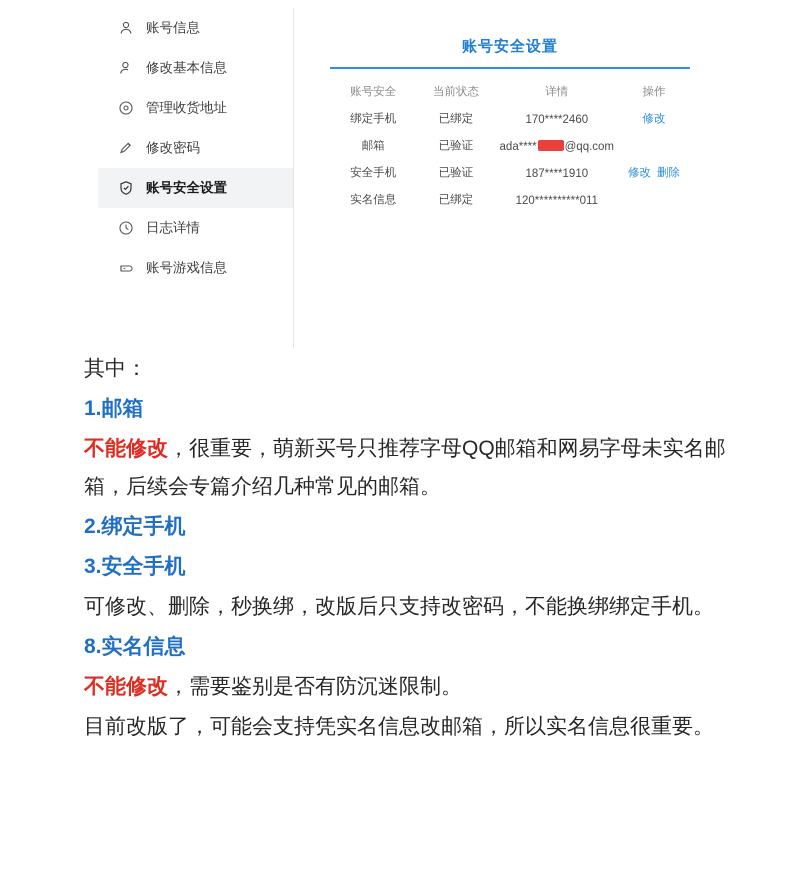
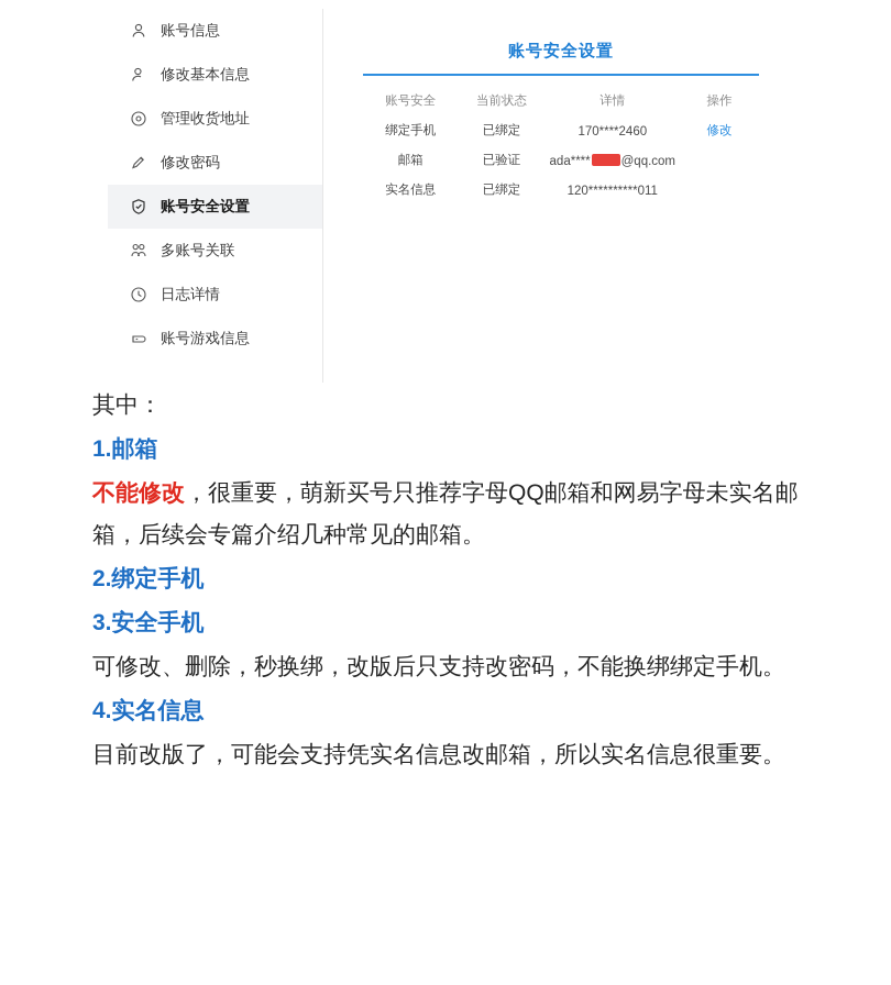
  账号信息
  修改基本信息
  管理收货地址
  修改密码
  账号安全设置
+ 多账号关联
  日志详情
  账号游戏信息
  账号安全设置
  账号安全	当前状态	详情	操作
  绑定手机	已绑定	170****2460	修改
  邮箱	已验证	ada**** @qq.com
- 安全手机	已验证	187****1910	修改 删除
  实名信息	已绑定	120**********011
  其中：
  1.邮箱
  不能修改，很重要，萌新买号只推荐字母QQ邮箱和网易字母未实名邮箱，后续会专篇介绍几种常见的邮箱。
  2.绑定手机
  3.安全手机
  可修改、删除，秒换绑，改版后只支持改密码，不能换绑绑定手机。
- 8.实名信息
+ 4.实名信息
- 不能修改，需要鉴别是否有防沉迷限制。
  目前改版了，可能会支持凭实名信息改邮箱，所以实名信息很重要。
